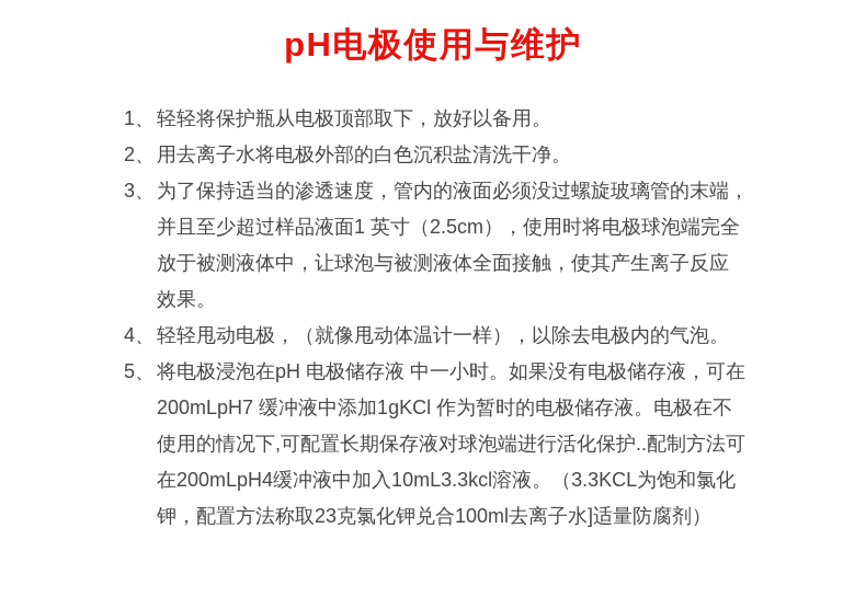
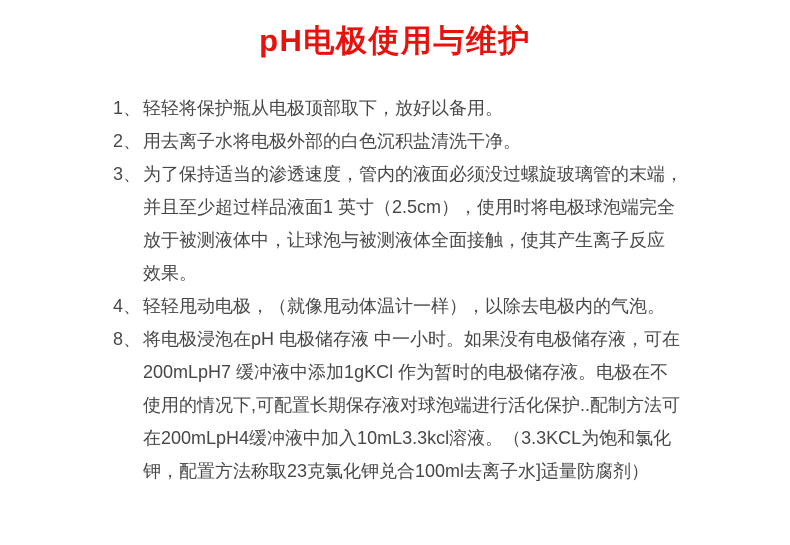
  pH电极使用与维护
  1、
  轻轻将保护瓶从电极顶部取下，放好以备用。
  2、
  用去离子水将电极外部的白色沉积盐清洗干净。
  3、
  为了保持适当的渗透速度，管内的液面必须没过螺旋玻璃管的末端，
  并且至少超过样品液面1 英寸（2.5cm），使用时将电极球泡端完全
  放于被测液体中，让球泡与被测液体全面接触，使其产生离子反应
  效果。
  4、
  轻轻甩动电极，（就像甩动体温计一样），以除去电极内的气泡。
- 5、
+ 8、
  将电极浸泡在pH 电极储存液 中一小时。如果没有电极储存液，可在
  200mLpH7 缓冲液中添加1gKCl 作为暂时的电极储存液。电极在不
  使用的情况下,可配置长期保存液对球泡端进行活化保护..配制方法可
  在200mLpH4缓冲液中加入10mL3.3kcl溶液。（3.3KCL为饱和氯化
  钾，配置方法称取23克氯化钾兑合100ml去离子水]适量防腐剂）
